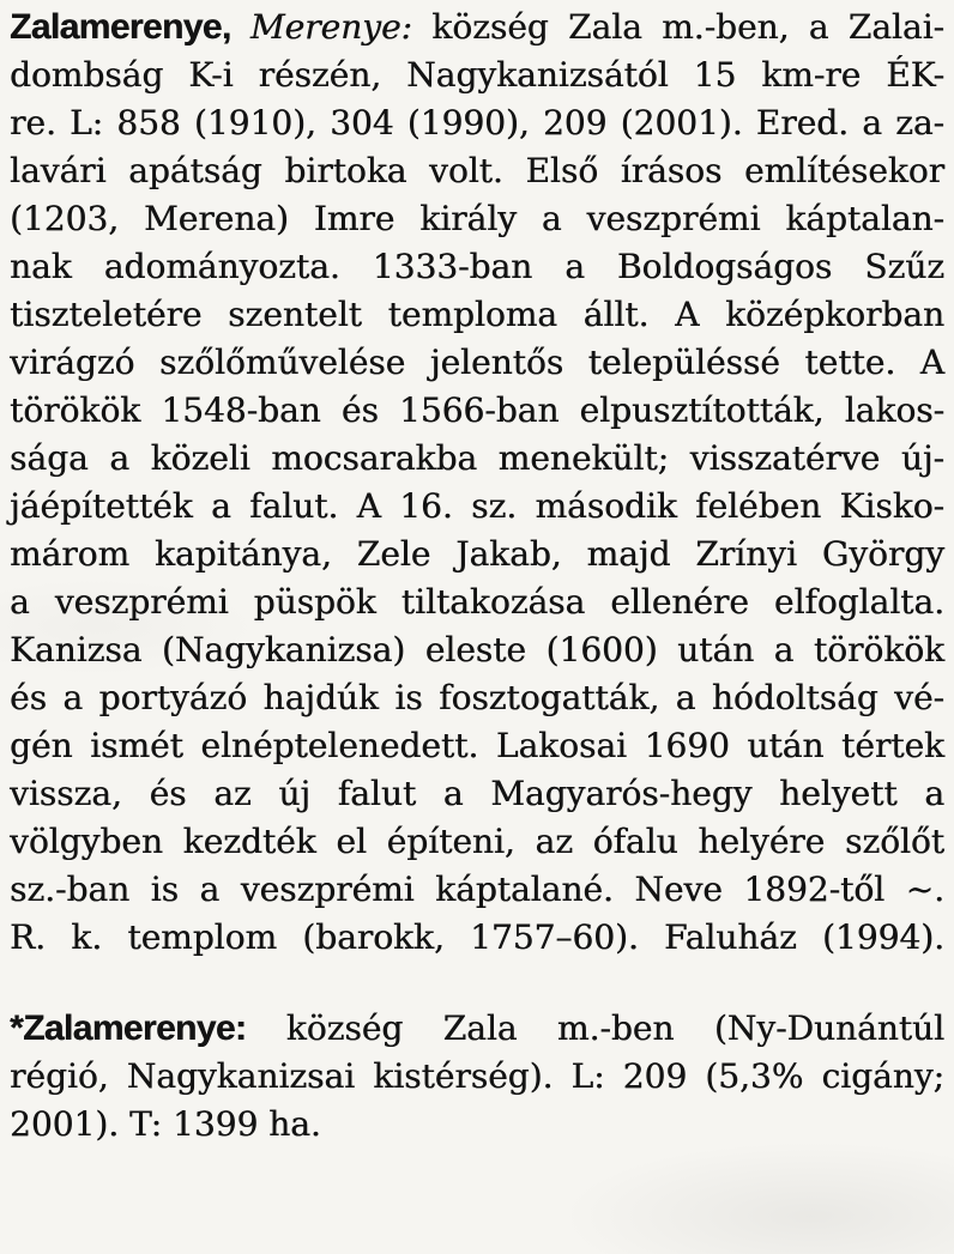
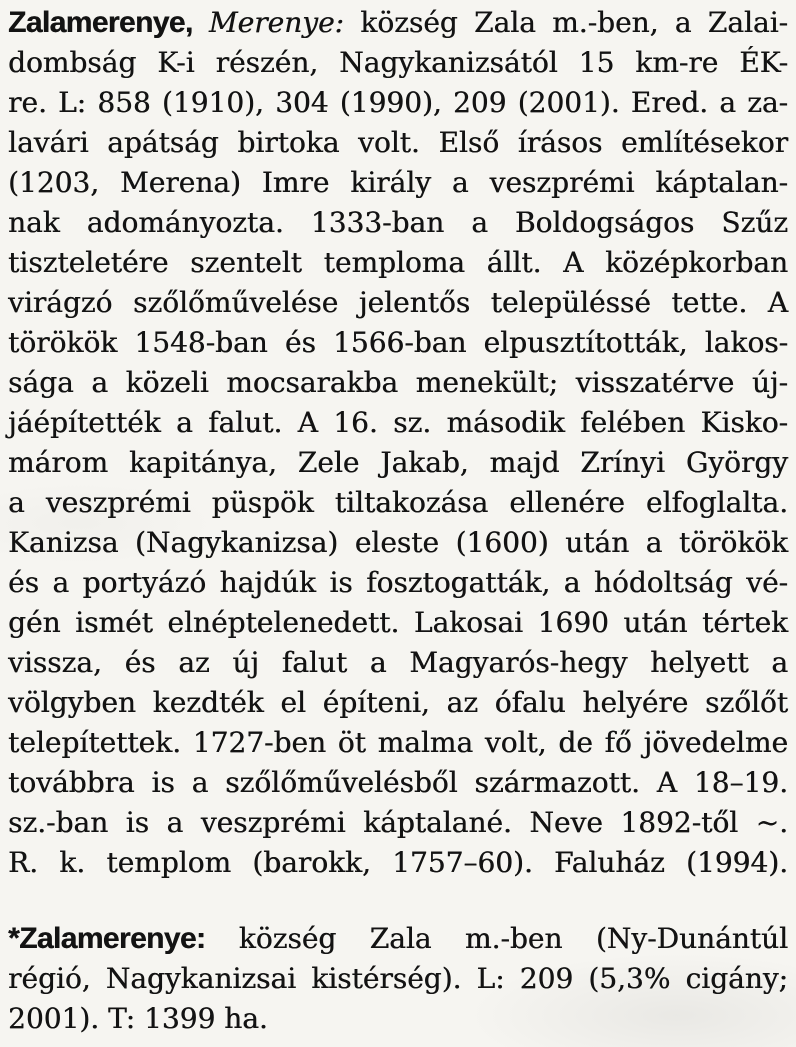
  Zalamerenye, Merenye: község Zala m.-ben, a Zalai-
  dombság K-i részén, Nagykanizsától 15 km-re ÉK-
  re. L: 858 (1910), 304 (1990), 209 (2001). Ered. a za-
  lavári apátság birtoka volt. Első írásos említésekor
  (1203, Merena) Imre király a veszprémi káptalan-
  nak adományozta. 1333-ban a Boldogságos Szűz
  tiszteletére szentelt temploma állt. A középkorban
  virágzó szőlőművelése jelentős településsé tette. A
  törökök 1548-ban és 1566-ban elpusztították, lakos-
  sága a közeli mocsarakba menekült; visszatérve új-
  jáépítették a falut. A 16. sz. második felében Kisko-
  márom kapitánya, Zele Jakab, majd Zrínyi György
  a veszprémi püspök tiltakozása ellenére elfoglalta.
  Kanizsa (Nagykanizsa) eleste (1600) után a törökök
  és a portyázó hajdúk is fosztogatták, a hódoltság vé-
  gén ismét elnéptelenedett. Lakosai 1690 után tértek
  vissza, és az új falut a Magyarós-hegy helyett a
  völgyben kezdték el építeni, az ófalu helyére szőlőt
+ telepítettek. 1727-ben öt malma volt, de fő jövedelme
+ továbbra is a szőlőművelésből származott. A 18–19.
  sz.-ban is a veszprémi káptalané. Neve 1892-től ~.
  R. k. templom (barokk, 1757–60). Faluház (1994).
  *Zalamerenye: község Zala m.-ben (Ny-Dunántúl
  régió, Nagykanizsai kistérség). L: 209 (5,3% cigány;
  2001). T: 1399 ha.
